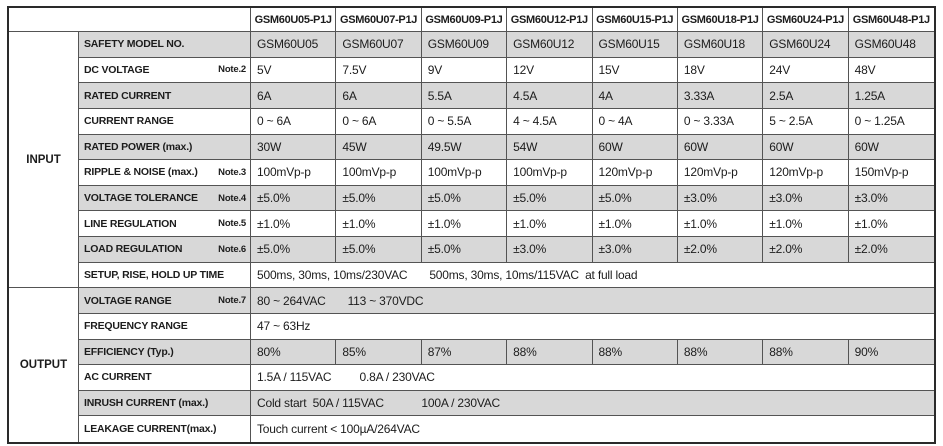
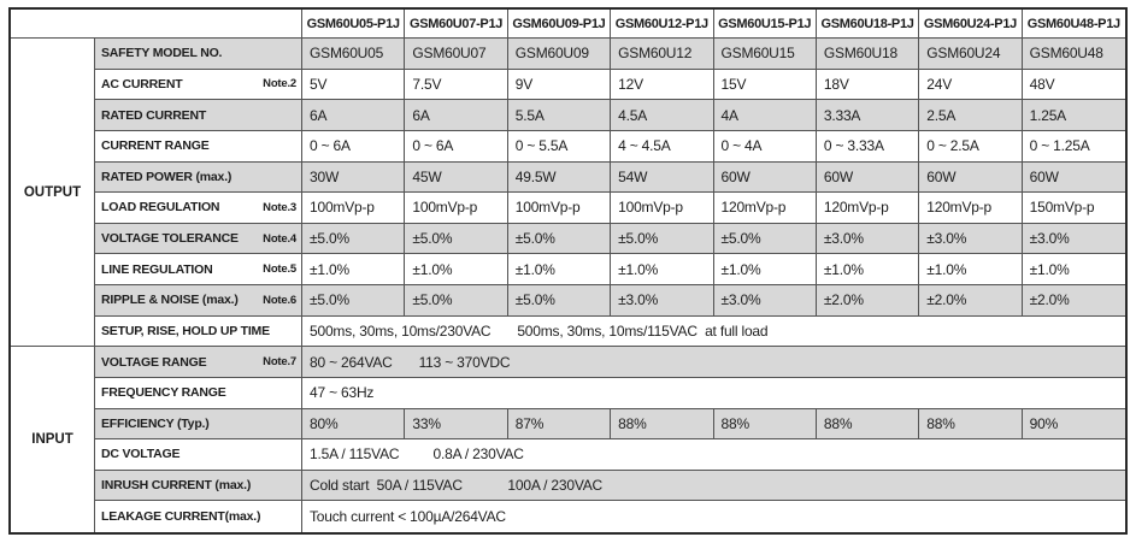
  GSM60U05-P1J
  GSM60U07-P1J
  GSM60U09-P1J
  GSM60U12-P1J
  GSM60U15-P1J
  GSM60U18-P1J
  GSM60U24-P1J
  GSM60U48-P1J
- INPUT
+ OUTPUT
  SAFETY MODEL NO.
  GSM60U05
  GSM60U07
  GSM60U09
  GSM60U12
  GSM60U15
  GSM60U18
  GSM60U24
  GSM60U48
- DC VOLTAGE
+ AC CURRENT
  Note.2
  5V
  7.5V
  9V
  12V
  15V
  18V
  24V
  48V
  RATED CURRENT
  6A
  6A
  5.5A
  4.5A
  4A
  3.33A
  2.5A
  1.25A
  CURRENT RANGE
  0 ~ 6A
  0 ~ 6A
  0 ~ 5.5A
  4 ~ 4.5A
  0 ~ 4A
  0 ~ 3.33A
- 5 ~ 2.5A
+ 0 ~ 2.5A
  0 ~ 1.25A
  RATED POWER (max.)
  30W
  45W
  49.5W
  54W
  60W
  60W
  60W
  60W
- RIPPLE & NOISE (max.)
+ LOAD REGULATION
  Note.3
  100mVp-p
  100mVp-p
  100mVp-p
  100mVp-p
  120mVp-p
  120mVp-p
  120mVp-p
  150mVp-p
  VOLTAGE TOLERANCE
  Note.4
  ±5.0%
  ±5.0%
  ±5.0%
  ±5.0%
  ±5.0%
  ±3.0%
  ±3.0%
  ±3.0%
  LINE REGULATION
  Note.5
  ±1.0%
  ±1.0%
  ±1.0%
  ±1.0%
  ±1.0%
  ±1.0%
  ±1.0%
  ±1.0%
- LOAD REGULATION
+ RIPPLE & NOISE (max.)
  Note.6
  ±5.0%
  ±5.0%
  ±5.0%
  ±3.0%
  ±3.0%
  ±2.0%
  ±2.0%
  ±2.0%
  SETUP, RISE, HOLD UP TIME
  500ms, 30ms, 10ms/230VAC 500ms, 30ms, 10ms/115VAC at full load
- OUTPUT
+ INPUT
  VOLTAGE RANGE
  Note.7
  80 ~ 264VAC 113 ~ 370VDC
  FREQUENCY RANGE
  47 ~ 63Hz
  EFFICIENCY (Typ.)
  80%
- 85%
+ 33%
  87%
  88%
  88%
  88%
  88%
  90%
- AC CURRENT
+ DC VOLTAGE
  1.5A / 115VAC 0.8A / 230VAC
  INRUSH CURRENT (max.)
  Cold start 50A / 115VAC 100A / 230VAC
  LEAKAGE CURRENT(max.)
  Touch current < 100µA/264VAC
